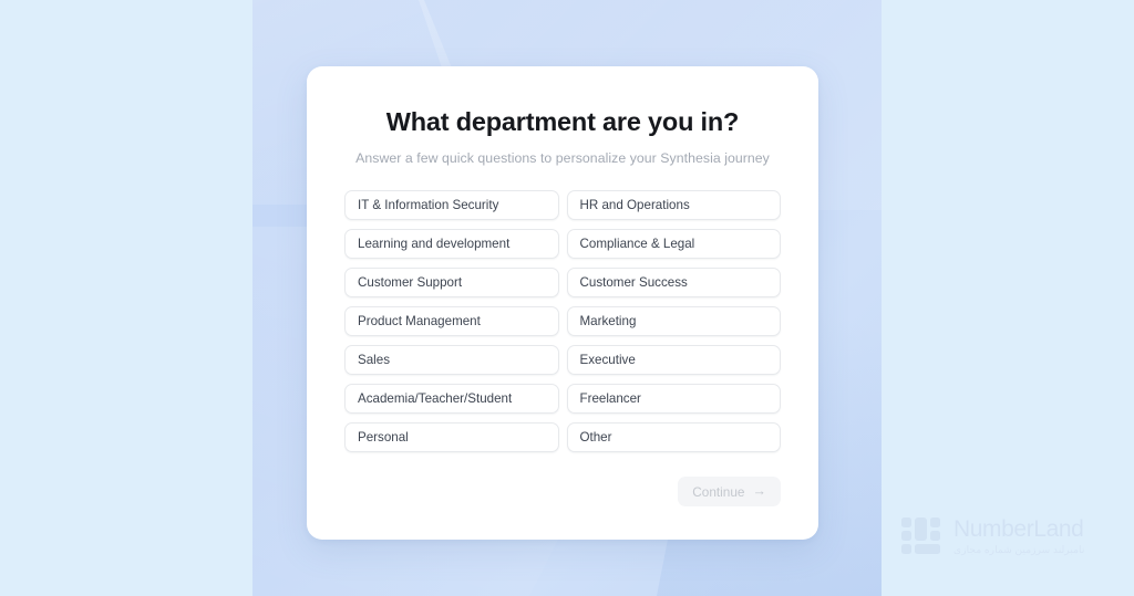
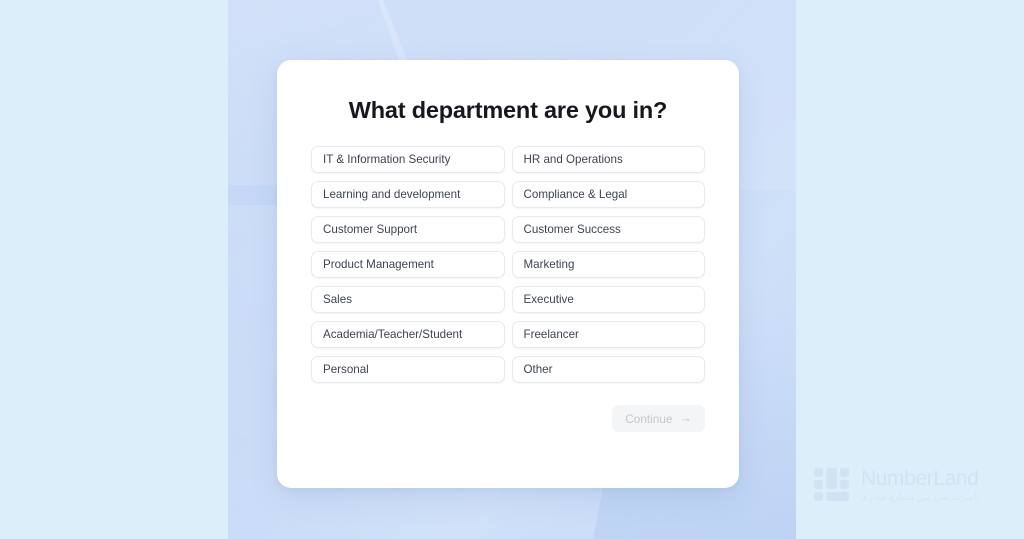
  What department are you in?
- Answer a few quick questions to personalize your Synthesia journey
  IT & Information Security
  HR and Operations
  Learning and development
  Compliance & Legal
  Customer Support
  Customer Success
  Product Management
  Marketing
  Sales
  Executive
  Academia/Teacher/Student
  Freelancer
  Personal
  Other
  Continue
  →
